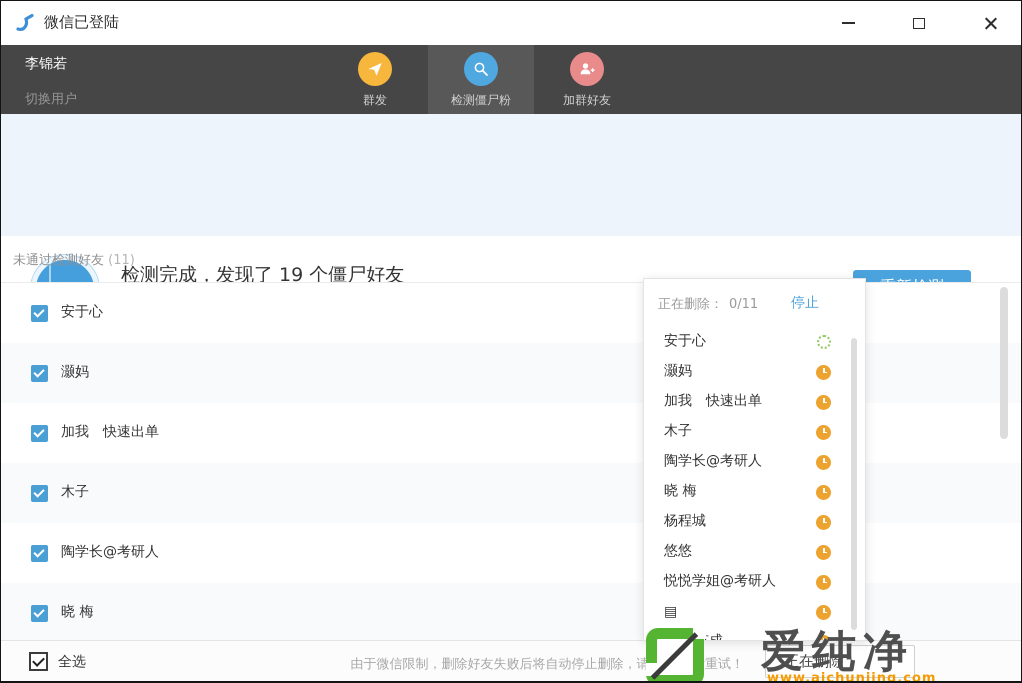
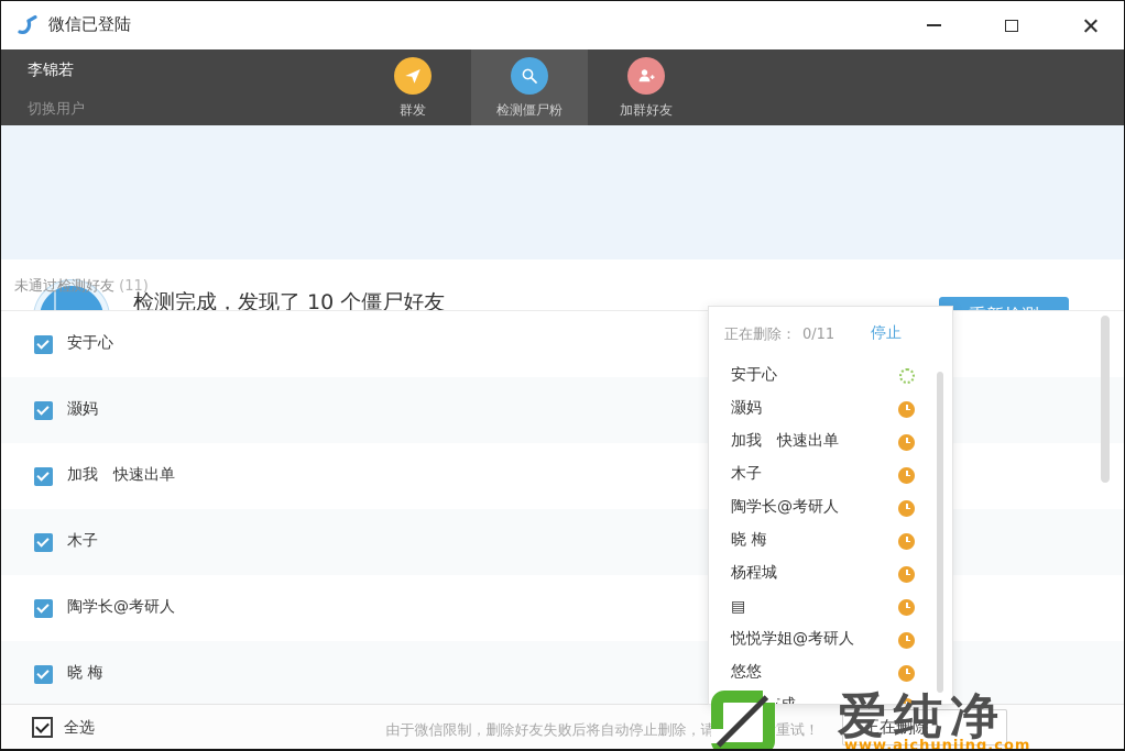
  微信已登陆
  李锦若
  切换用户
  群发
  检测僵尸粉
  加群好友
- 检测完成，发现了 19 个僵尸好友
+ 检测完成，发现了 10 个僵尸好友
  未通过检测好友 (11)
  安于心
  灏妈
  加我 快速出单
  木子
  陶学长@考研人
  晓 梅
  正在删除：
  0/11
  停止
  安于心
  灏妈
  加我 快速出单
  木子
  陶学长@考研人
  晓 梅
  杨程城
- 悠悠
+ ▤
  悦悦学姐@考研人
- ▤
+ 悠悠
  全选
  由于微信限制，删除好友失败后将自动停止删除，请重试！
  正在删除
  爱纯净
  www.aichunjing.com
